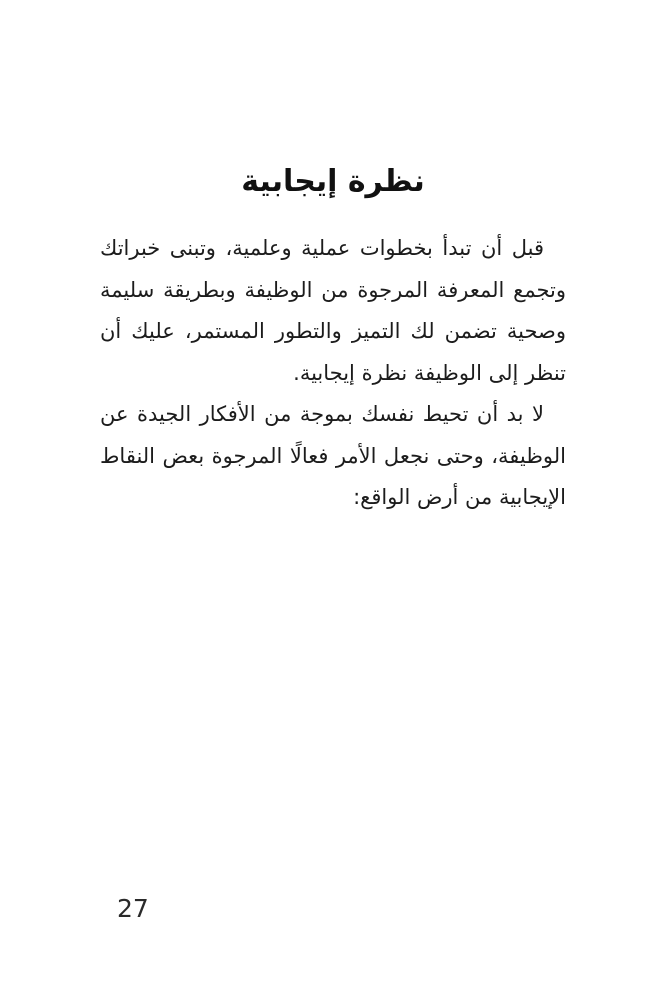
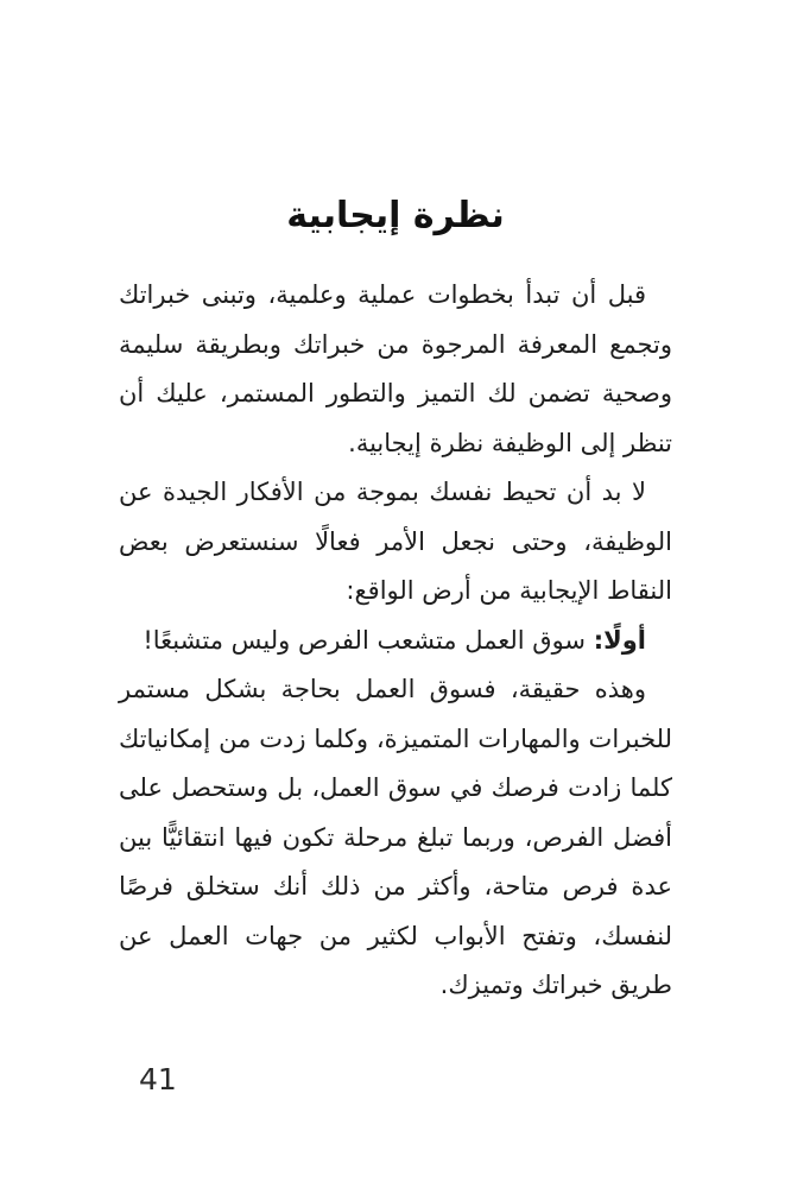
  نظرة إيجابية
- قبل أن تبدأ بخطوات عملية وعلمية، وتبنى خبراتك وتجمع المعرفة المرجوة من الوظيفة وبطريقة سليمة وصحية تضمن لك التميز والتطور المستمر، عليك أن تنظر إلى الوظيفة نظرة إيجابية.
+ قبل أن تبدأ بخطوات عملية وعلمية، وتبنى خبراتك وتجمع المعرفة المرجوة من خبراتك وبطريقة سليمة وصحية تضمن لك التميز والتطور المستمر، عليك أن تنظر إلى الوظيفة نظرة إيجابية.
- لا بد أن تحيط نفسك بموجة من الأفكار الجيدة عن الوظيفة، وحتى نجعل الأمر فعالًا المرجوة بعض النقاط الإيجابية من أرض الواقع:
+ لا بد أن تحيط نفسك بموجة من الأفكار الجيدة عن الوظيفة، وحتى نجعل الأمر فعالًا سنستعرض بعض النقاط الإيجابية من أرض الواقع:
+ أولًا: سوق العمل متشعب الفرص وليس متشبعًا!
+ وهذه حقيقة، فسوق العمل بحاجة بشكل مستمر للخبرات والمهارات المتميزة، وكلما زدت من إمكانياتك كلما زادت فرصك في سوق العمل، بل وستحصل على أفضل الفرص، وربما تبلغ مرحلة تكون فيها انتقائيًّا بين عدة فرص متاحة، وأكثر من ذلك أنك ستخلق فرصًا لنفسك، وتفتح الأبواب لكثير من جهات العمل عن طريق خبراتك وتميزك.
- 27
+ 41
